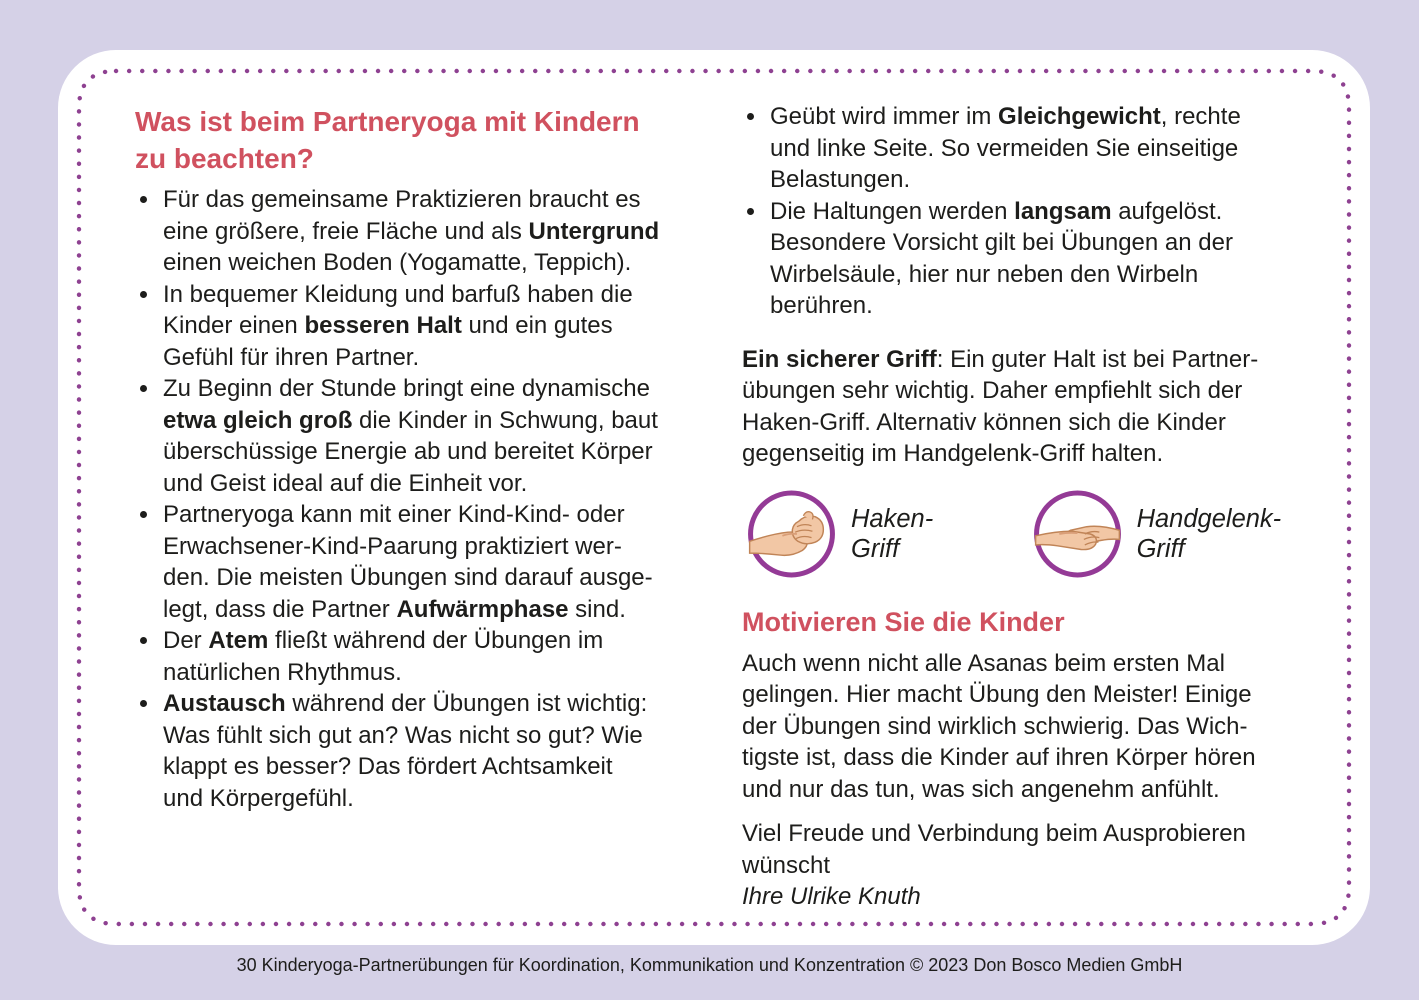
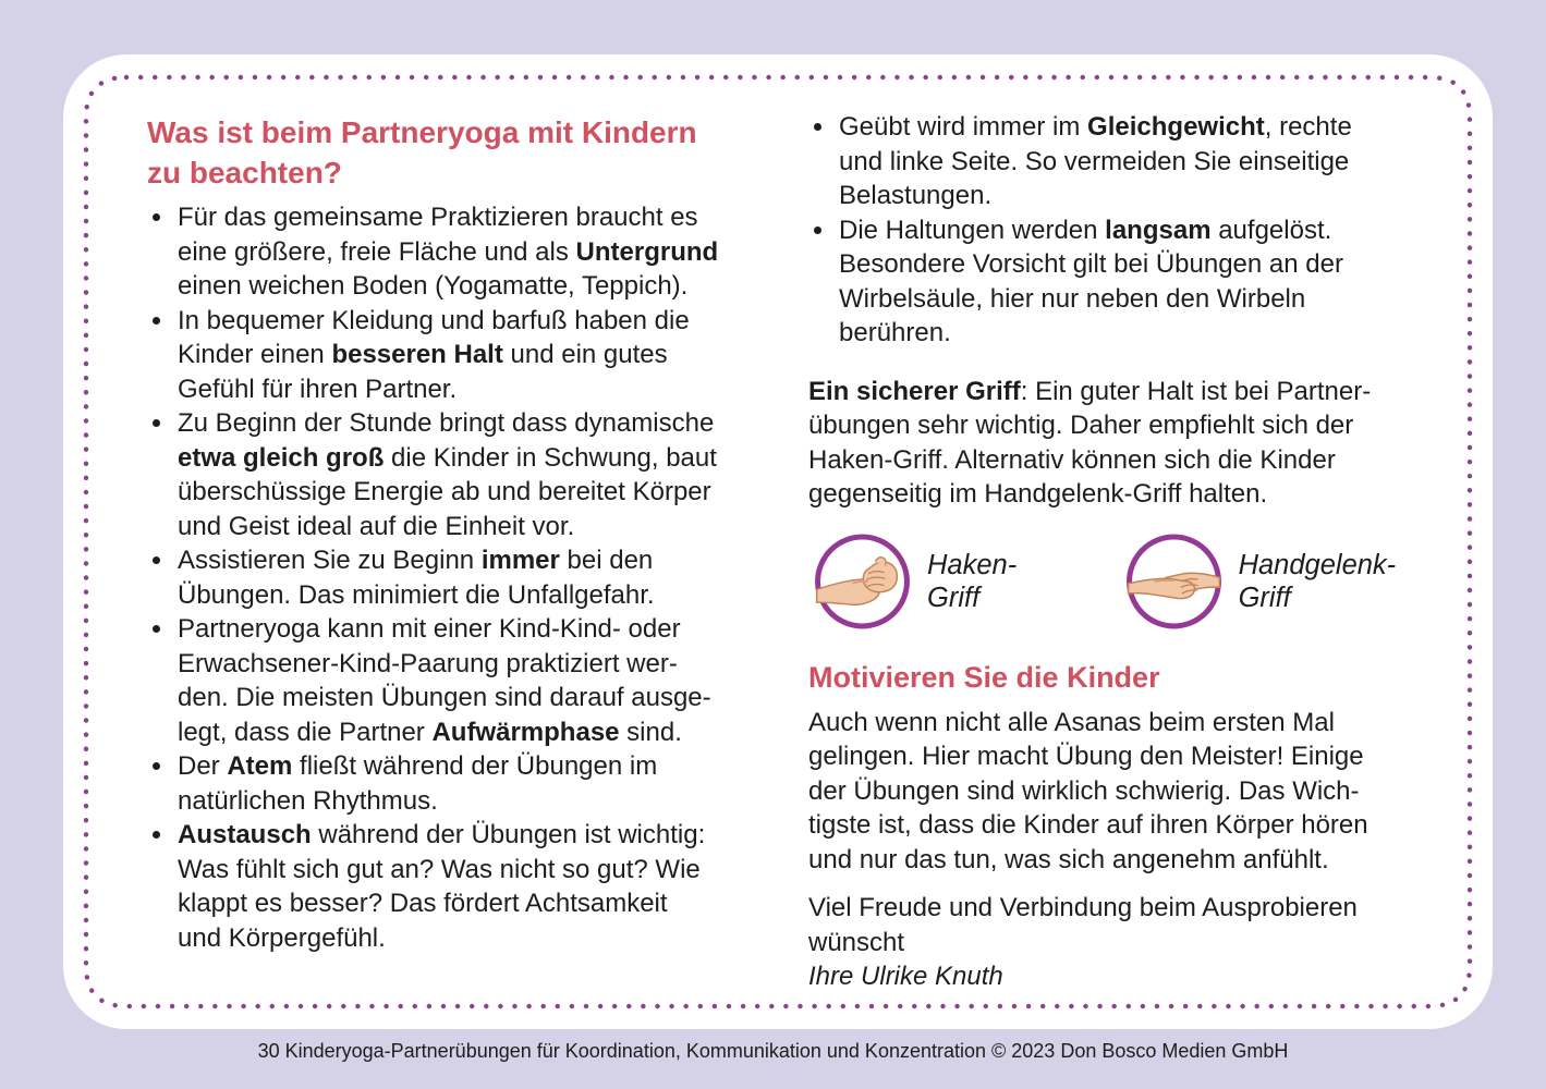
  Was ist beim Partneryoga mit Kindern
  zu beachten?
  Für das gemeinsame Praktizieren braucht es
  eine größere, freie Fläche und als Untergrund
  einen weichen Boden (Yogamatte, Teppich).
  In bequemer Kleidung und barfuß haben die
  Kinder einen besseren Halt und ein gutes
  Gefühl für ihren Partner.
- Zu Beginn der Stunde bringt eine dynamische
+ Zu Beginn der Stunde bringt dass dynamische
  etwa gleich groß die Kinder in Schwung, baut
  überschüssige Energie ab und bereitet Körper
  und Geist ideal auf die Einheit vor.
+ Assistieren Sie zu Beginn immer bei den
+ Übungen. Das minimiert die Unfallgefahr.
  Partneryoga kann mit einer Kind-Kind- oder
  Erwachsener-Kind-Paarung praktiziert wer-
  den. Die meisten Übungen sind darauf ausge-
  legt, dass die Partner Aufwärmphase sind.
  Der Atem fließt während der Übungen im
  natürlichen Rhythmus.
  Austausch während der Übungen ist wichtig:
  Was fühlt sich gut an? Was nicht so gut? Wie
  klappt es besser? Das fördert Achtsamkeit
  und Körpergefühl.
  Geübt wird immer im Gleichgewicht, rechte
  und linke Seite. So vermeiden Sie einseitige
  Belastungen.
  Die Haltungen werden langsam aufgelöst.
  Besondere Vorsicht gilt bei Übungen an der
  Wirbelsäule, hier nur neben den Wirbeln
  berühren.
  Ein sicherer Griff: Ein guter Halt ist bei Partner-
  übungen sehr wichtig. Daher empfiehlt sich der
  Haken-Griff. Alternativ können sich die Kinder
  gegenseitig im Handgelenk-Griff halten.
  Haken-Griff
  Handgelenk-Griff
  Motivieren Sie die Kinder
  Auch wenn nicht alle Asanas beim ersten Mal
  gelingen. Hier macht Übung den Meister! Einige
  der Übungen sind wirklich schwierig. Das Wich-
  tigste ist, dass die Kinder auf ihren Körper hören
  und nur das tun, was sich angenehm anfühlt.
  Viel Freude und Verbindung beim Ausprobieren
  wünscht
  Ihre Ulrike Knuth
  30 Kinderyoga-Partnerübungen für Koordination, Kommunikation und Konzentration © 2023 Don Bosco Medien GmbH
